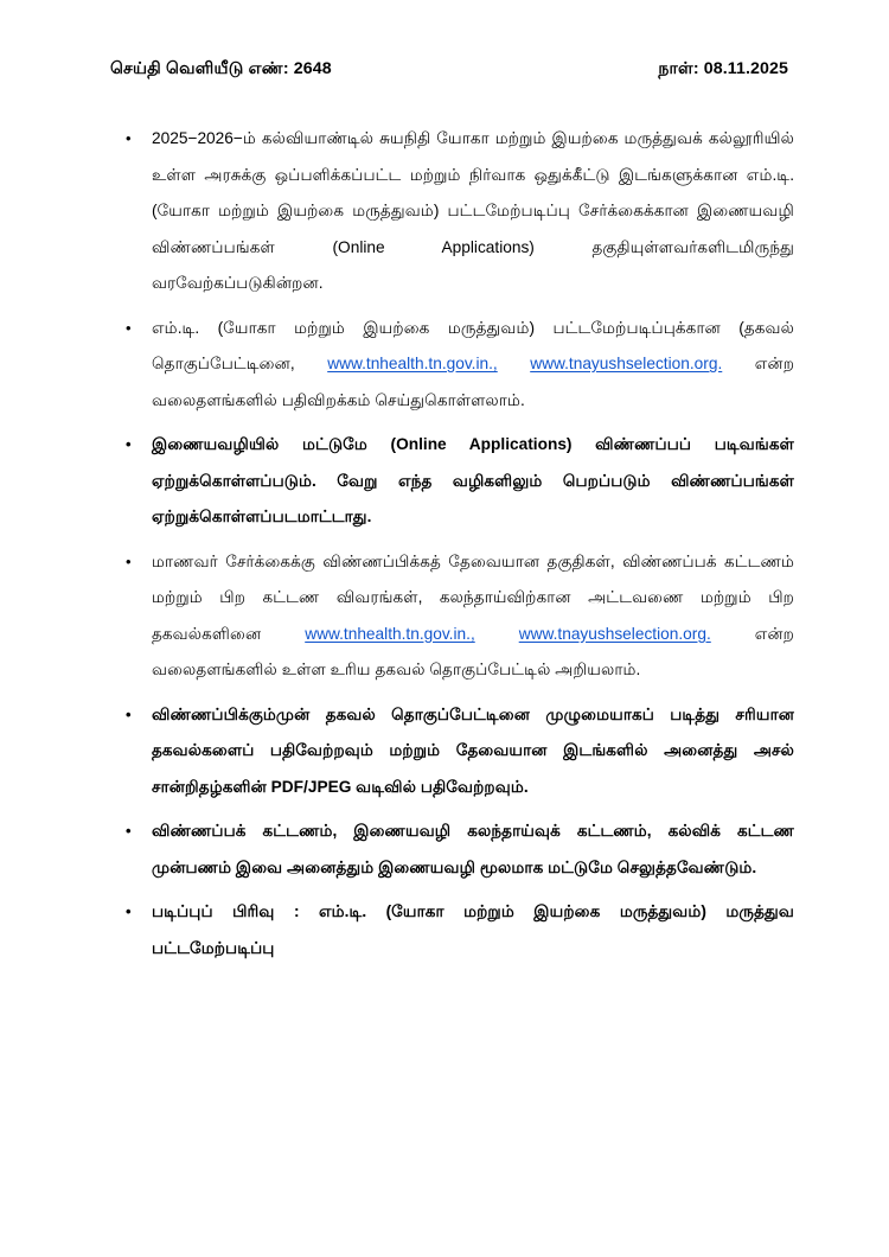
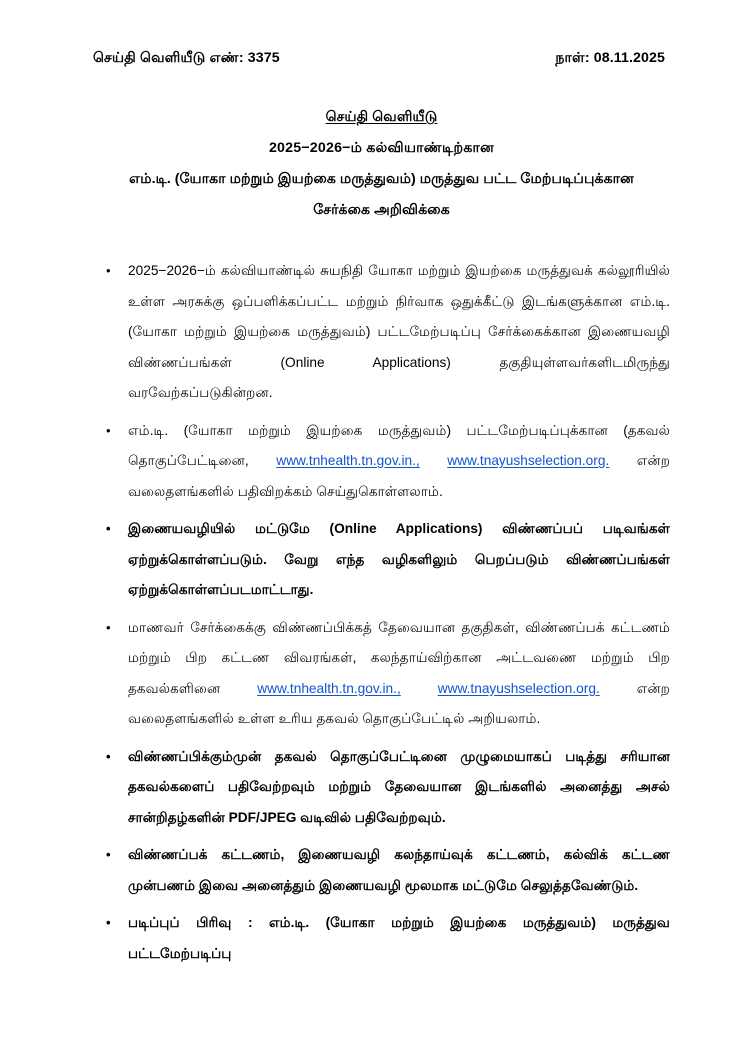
- செய்தி வெளியீடு எண்: 2648
+ செய்தி வெளியீடு எண்: 3375
  நாள்: 08.11.2025
+ செய்தி வெளியீடு
+ 2025−2026−ம் கல்வியாண்டிற்கான
+ எம்.டி. (யோகா மற்றும் இயற்கை மருத்துவம்) மருத்துவ பட்ட மேற்படிப்புக்கான
+ சேர்க்கை அறிவிக்கை
  •
  2025−2026−ம் கல்வியாண்டில் சுயநிதி யோகா மற்றும் இயற்கை மருத்துவக் கல்லூரியில் உள்ள அரசுக்கு ஒப்பளிக்கப்பட்ட மற்றும் நிர்வாக ஒதுக்கீட்டு இடங்களுக்கான எம்.டி. (யோகா மற்றும் இயற்கை மருத்துவம்) பட்டமேற்படிப்பு சேர்க்கைக்கான இணையவழி விண்ணப்பங்கள் (Online Applications) தகுதியுள்ளவர்களிடமிருந்து வரவேற்கப்படுகின்றன.
  •
  எம்.டி. (யோகா மற்றும் இயற்கை மருத்துவம்) பட்டமேற்படிப்புக்கான (தகவல் தொகுப்பேட்டினை, www.tnhealth.tn.gov.in., www.tnayushselection.org. என்ற வலைதளங்களில் பதிவிறக்கம் செய்துகொள்ளலாம்.
  •
  இணையவழியில் மட்டுமே (Online Applications) விண்ணப்பப் படிவங்கள் ஏற்றுக்கொள்ளப்படும். வேறு எந்த வழிகளிலும் பெறப்படும் விண்ணப்பங்கள் ஏற்றுக்கொள்ளப்படமாட்டாது.
  •
  மாணவர் சேர்க்கைக்கு விண்ணப்பிக்கத் தேவையான தகுதிகள், விண்ணப்பக் கட்டணம் மற்றும் பிற கட்டண விவரங்கள், கலந்தாய்விற்கான அட்டவணை மற்றும் பிற தகவல்களினை www.tnhealth.tn.gov.in., www.tnayushselection.org. என்ற வலைதளங்களில் உள்ள உரிய தகவல் தொகுப்பேட்டில் அறியலாம்.
  •
  விண்ணப்பிக்கும்முன் தகவல் தொகுப்பேட்டினை முழுமையாகப் படித்து சரியான தகவல்களைப் பதிவேற்றவும் மற்றும் தேவையான இடங்களில் அனைத்து அசல் சான்றிதழ்களின் PDF/JPEG வடிவில் பதிவேற்றவும்.
  •
  விண்ணப்பக் கட்டணம், இணையவழி கலந்தாய்வுக் கட்டணம், கல்விக் கட்டண முன்பணம் இவை அனைத்தும் இணையவழி மூலமாக மட்டுமே செலுத்தவேண்டும்.
  •
  படிப்புப் பிரிவு : எம்.டி. (யோகா மற்றும் இயற்கை மருத்துவம்) மருத்துவ பட்டமேற்படிப்பு
